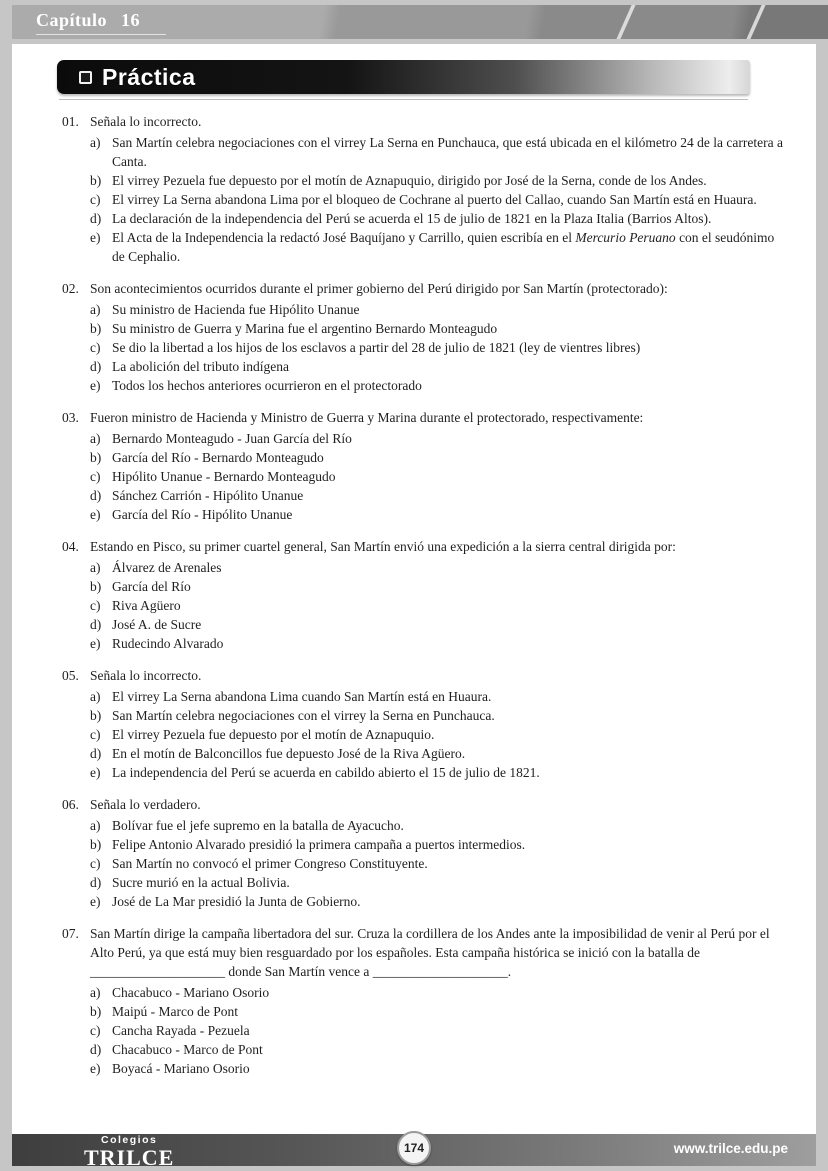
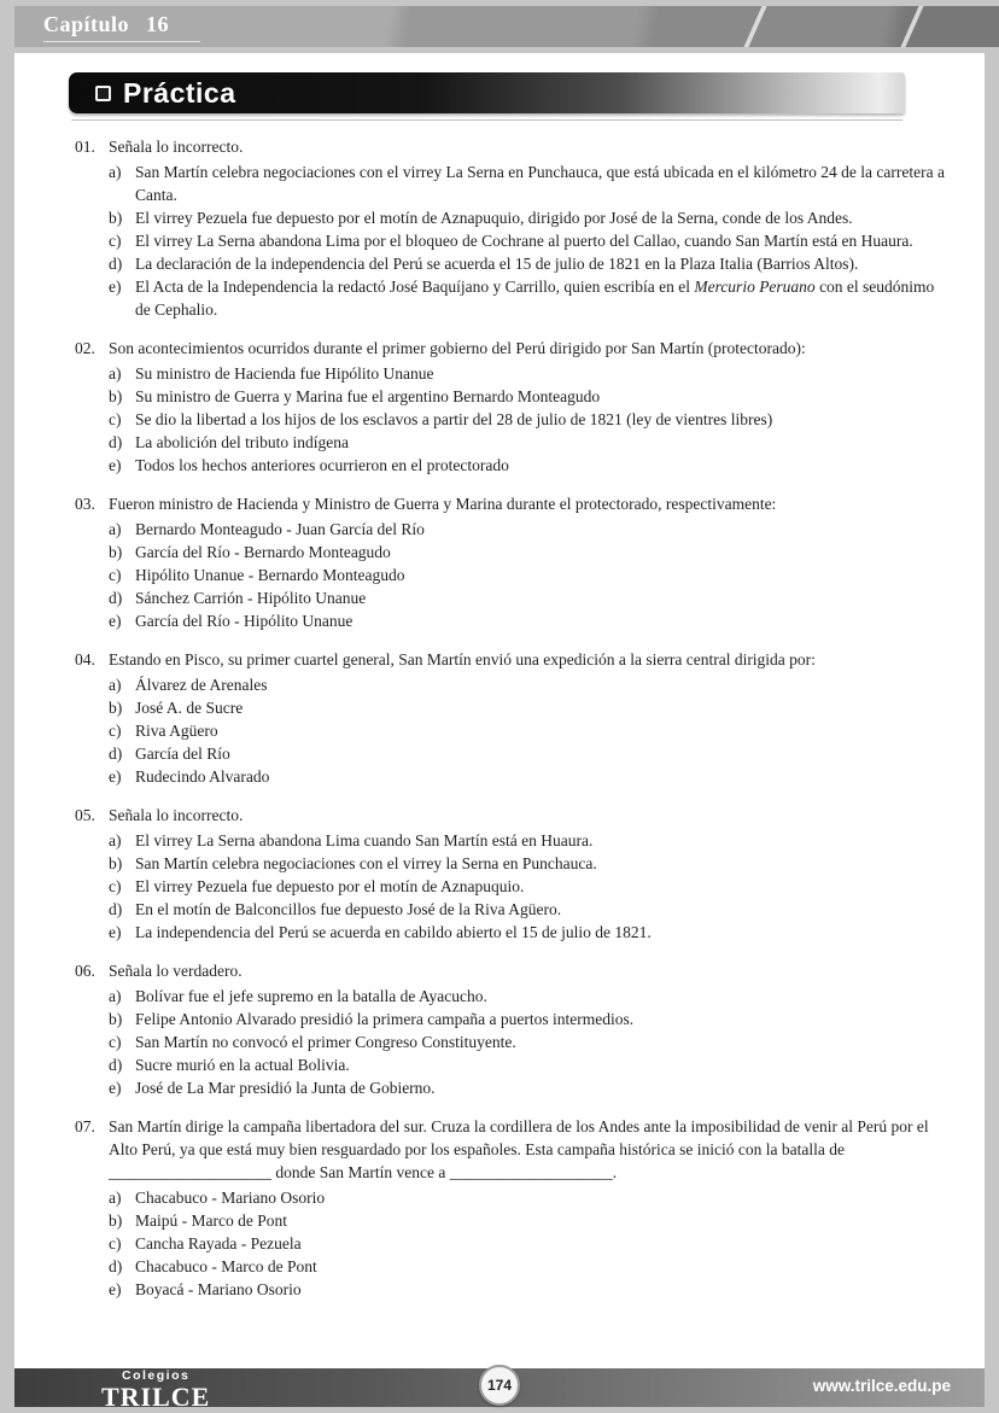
  Capítulo 16
  Práctica
  01.
  Señala lo incorrecto.
  a)
  San Martín celebra negociaciones con el virrey La Serna en Punchauca, que está ubicada en el kilómetro 24 de la carretera a Canta.
  b)
  El virrey Pezuela fue depuesto por el motín de Aznapuquio, dirigido por José de la Serna, conde de los Andes.
  c)
  El virrey La Serna abandona Lima por el bloqueo de Cochrane al puerto del Callao, cuando San Martín está en Huaura.
  d)
  La declaración de la independencia del Perú se acuerda el 15 de julio de 1821 en la Plaza Italia (Barrios Altos).
  e)
  El Acta de la Independencia la redactó José Baquíjano y Carrillo, quien escribía en el Mercurio Peruano con el seudónimo de Cephalio.
  02.
  Son acontecimientos ocurridos durante el primer gobierno del Perú dirigido por San Martín (protectorado):
  a)
  Su ministro de Hacienda fue Hipólito Unanue
  b)
  Su ministro de Guerra y Marina fue el argentino Bernardo Monteagudo
  c)
  Se dio la libertad a los hijos de los esclavos a partir del 28 de julio de 1821 (ley de vientres libres)
  d)
  La abolición del tributo indígena
  e)
  Todos los hechos anteriores ocurrieron en el protectorado
  03.
  Fueron ministro de Hacienda y Ministro de Guerra y Marina durante el protectorado, respectivamente:
  a)
  Bernardo Monteagudo - Juan García del Río
  b)
  García del Río - Bernardo Monteagudo
  c)
  Hipólito Unanue - Bernardo Monteagudo
  d)
  Sánchez Carrión - Hipólito Unanue
  e)
  García del Río - Hipólito Unanue
  04.
  Estando en Pisco, su primer cuartel general, San Martín envió una expedición a la sierra central dirigida por:
  a)
  Álvarez de Arenales
  b)
- García del Río
+ José A. de Sucre
  c)
  Riva Agüero
  d)
- José A. de Sucre
+ García del Río
  e)
  Rudecindo Alvarado
  05.
  Señala lo incorrecto.
  a)
  El virrey La Serna abandona Lima cuando San Martín está en Huaura.
  b)
  San Martín celebra negociaciones con el virrey la Serna en Punchauca.
  c)
  El virrey Pezuela fue depuesto por el motín de Aznapuquio.
  d)
  En el motín de Balconcillos fue depuesto José de la Riva Agüero.
  e)
  La independencia del Perú se acuerda en cabildo abierto el 15 de julio de 1821.
  06.
  Señala lo verdadero.
  a)
  Bolívar fue el jefe supremo en la batalla de Ayacucho.
  b)
  Felipe Antonio Alvarado presidió la primera campaña a puertos intermedios.
  c)
  San Martín no convocó el primer Congreso Constituyente.
  d)
  Sucre murió en la actual Bolivia.
  e)
  José de La Mar presidió la Junta de Gobierno.
  07.
  San Martín dirige la campaña libertadora del sur. Cruza la cordillera de los Andes ante la imposibilidad de venir al Perú por el Alto Perú, ya que está muy bien resguardado por los españoles. Esta campaña histórica se inició con la batalla de ____________________ donde San Martín vence a ____________________.
  a)
  Chacabuco - Mariano Osorio
  b)
  Maipú - Marco de Pont
  c)
  Cancha Rayada - Pezuela
  d)
  Chacabuco - Marco de Pont
  e)
  Boyacá - Mariano Osorio
  Colegios
  TRILCE
  174
  www.trilce.edu.pe
